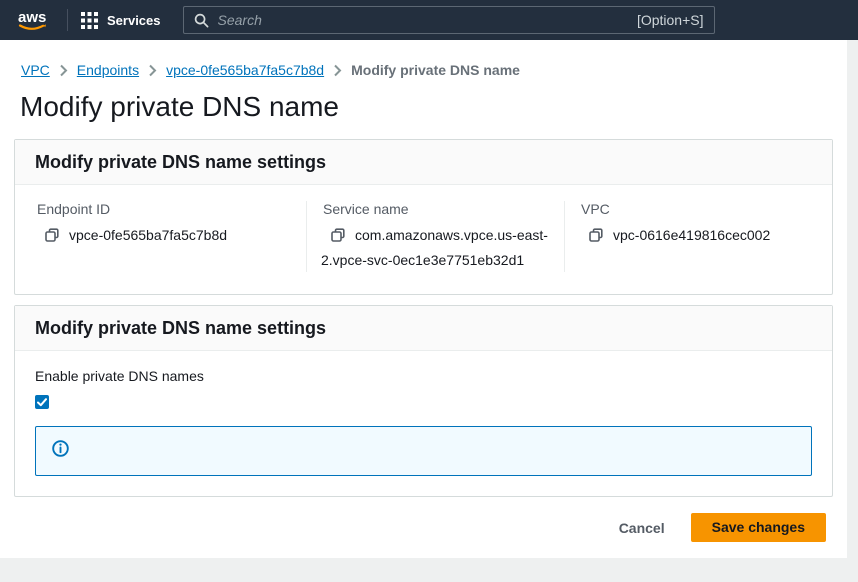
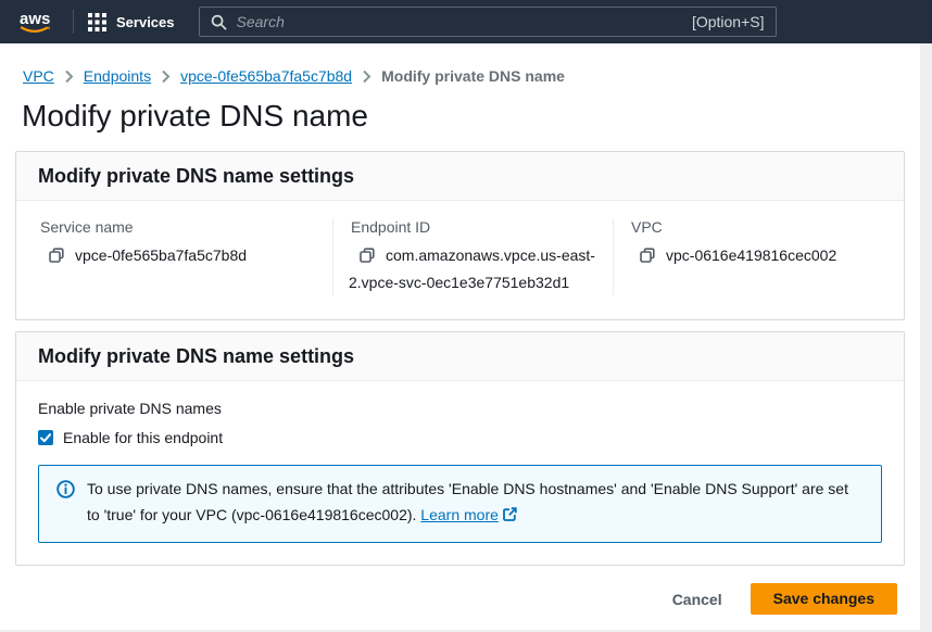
  aws
  Services
  Search
  [Option+S]
  VPC
  Endpoints
  vpce-0fe565ba7fa5c7b8d
  Modify private DNS name
  Modify private DNS name
  Modify private DNS name settings
- Endpoint ID
+ Service name
  vpce-0fe565ba7fa5c7b8d
- Service name
+ Endpoint ID
  com.amazonaws.vpce.us-east-2.vpce-svc-0ec1e3e7751eb32d1
  VPC
  vpc-0616e419816cec002
  Modify private DNS name settings
  Enable private DNS names
+ Enable for this endpoint
+ To use private DNS names, ensure that the attributes 'Enable DNS hostnames' and 'Enable DNS Support' are set to 'true' for your VPC (vpc-0616e419816cec002). Learn more
  Cancel
  Save changes
